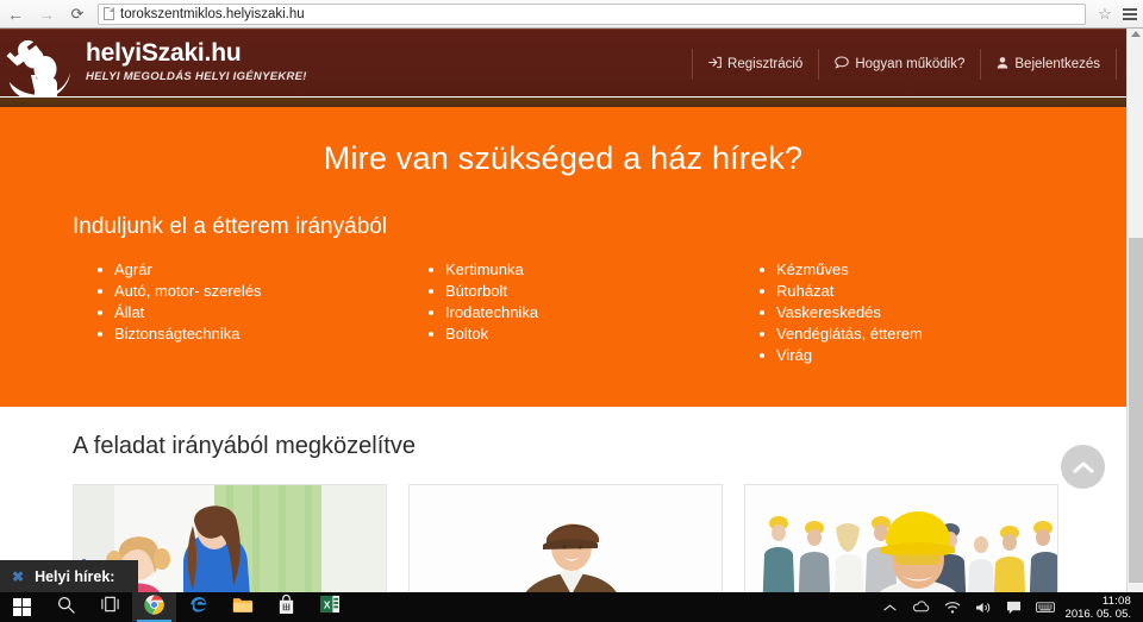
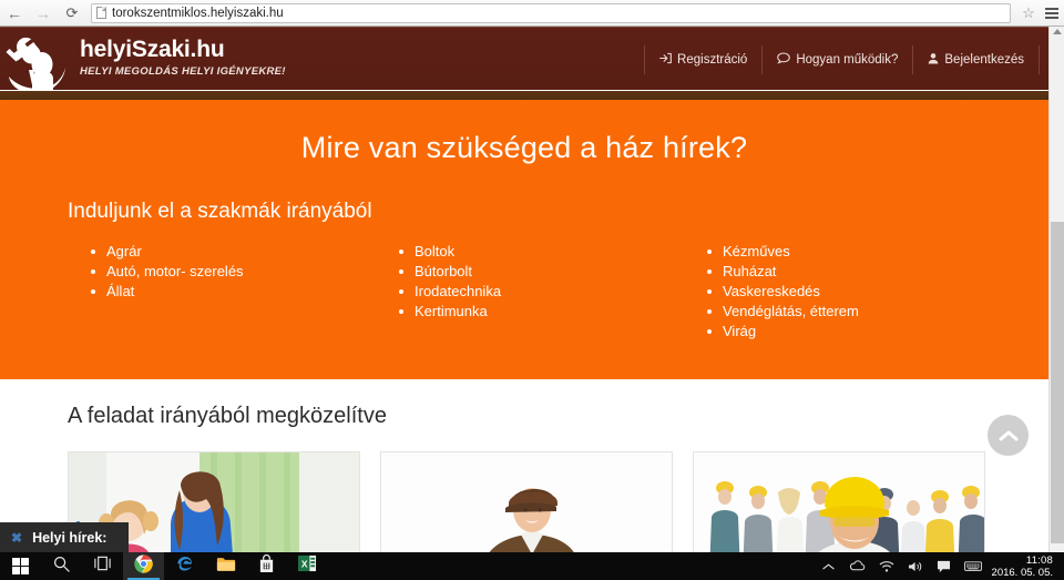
  ←
  →
  ⟳
  torokszentmiklos.helyiszaki.hu
  ☆
  helyiSzaki.hu
  HELYI MEGOLDÁS HELYI IGÉNYEKRE!
  Regisztráció
  Hogyan működik?
  Bejelentkezés
  Mire van szükséged a ház hírek?
- Induljunk el a étterem irányából
+ Induljunk el a szakmák irányából
  Agrár
  Autó, motor- szerelés
  Állat
- Biztonságtechnika
- Kertimunka
+ Boltok
  Bútorbolt
  Irodatechnika
- Boltok
+ Kertimunka
  Kézműves
  Ruházat
  Vaskereskedés
  Vendéglátás, étterem
  Virág
  A feladat irányából megközelítve
  ✖
  Helyi hírek:
  X
  11:08
  2016. 05. 05.
